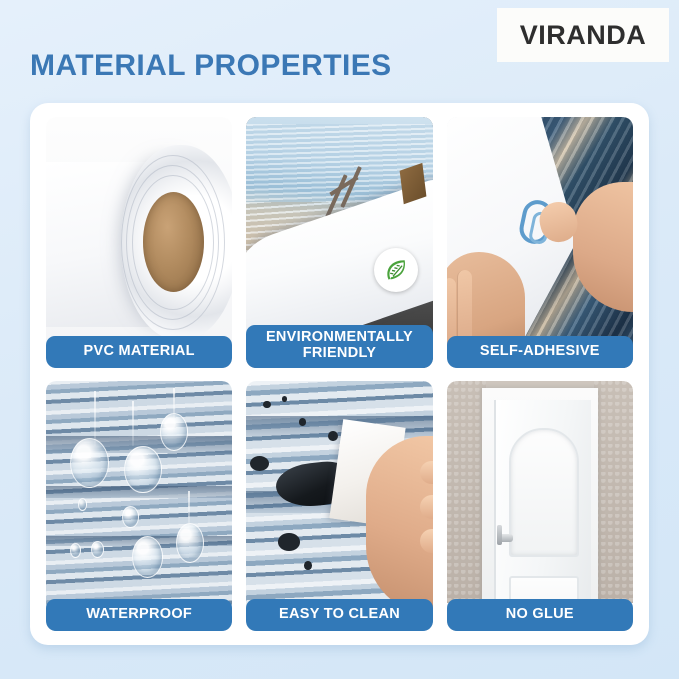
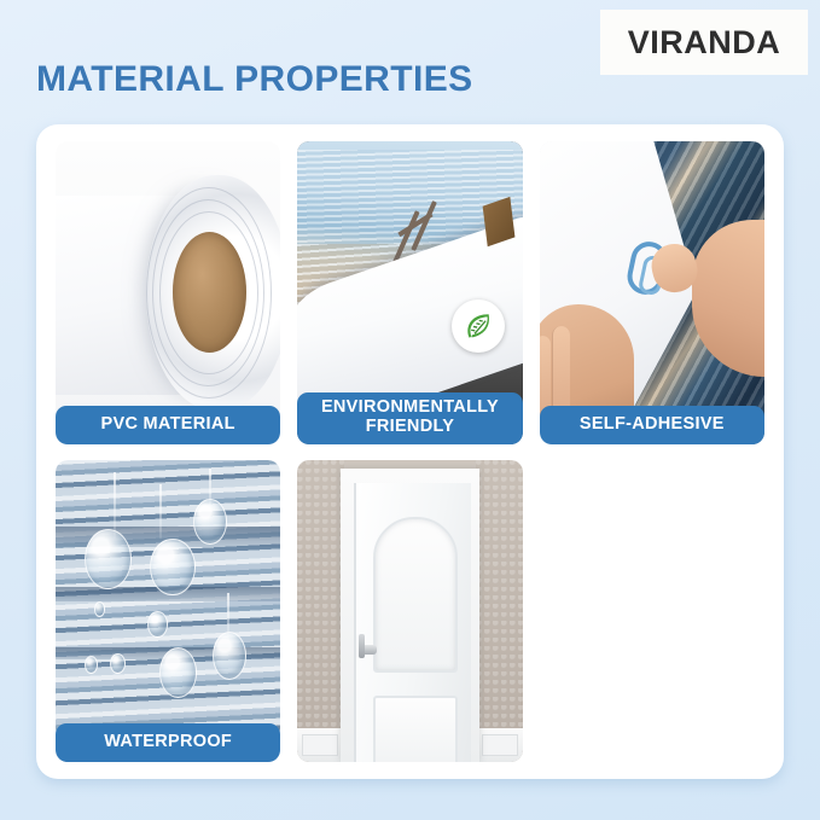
  VIRANDA
  MATERIAL PROPERTIES
  PVC MATERIAL
  ENVIRONMENTALLY
  FRIENDLY
  SELF-ADHESIVE
  WATERPROOF
- EASY TO CLEAN
- NO GLUE
